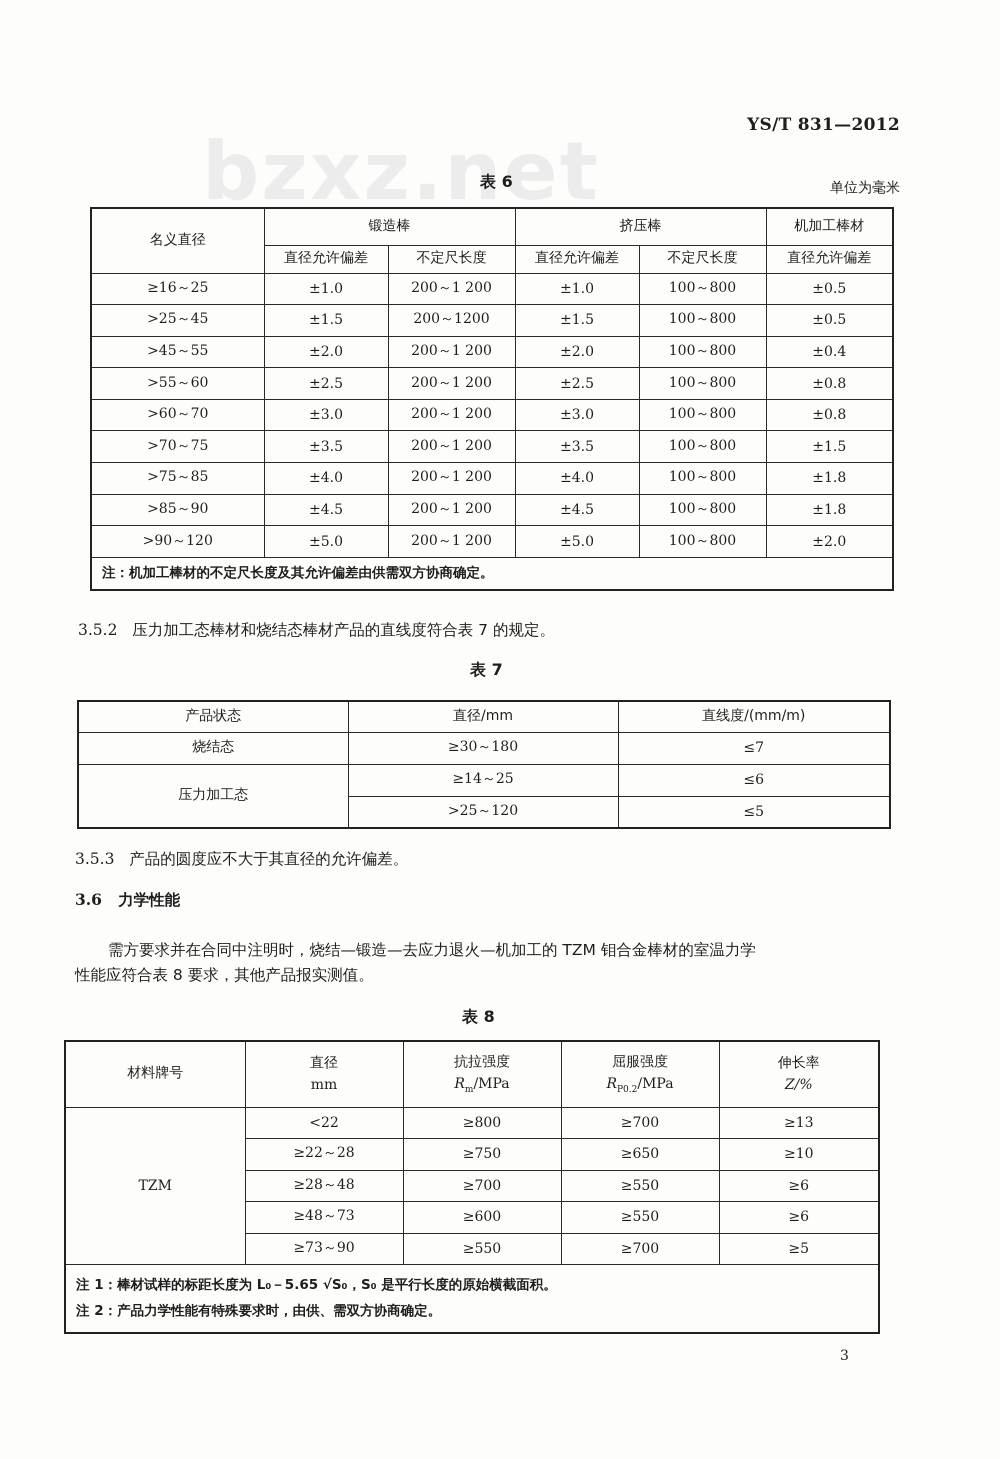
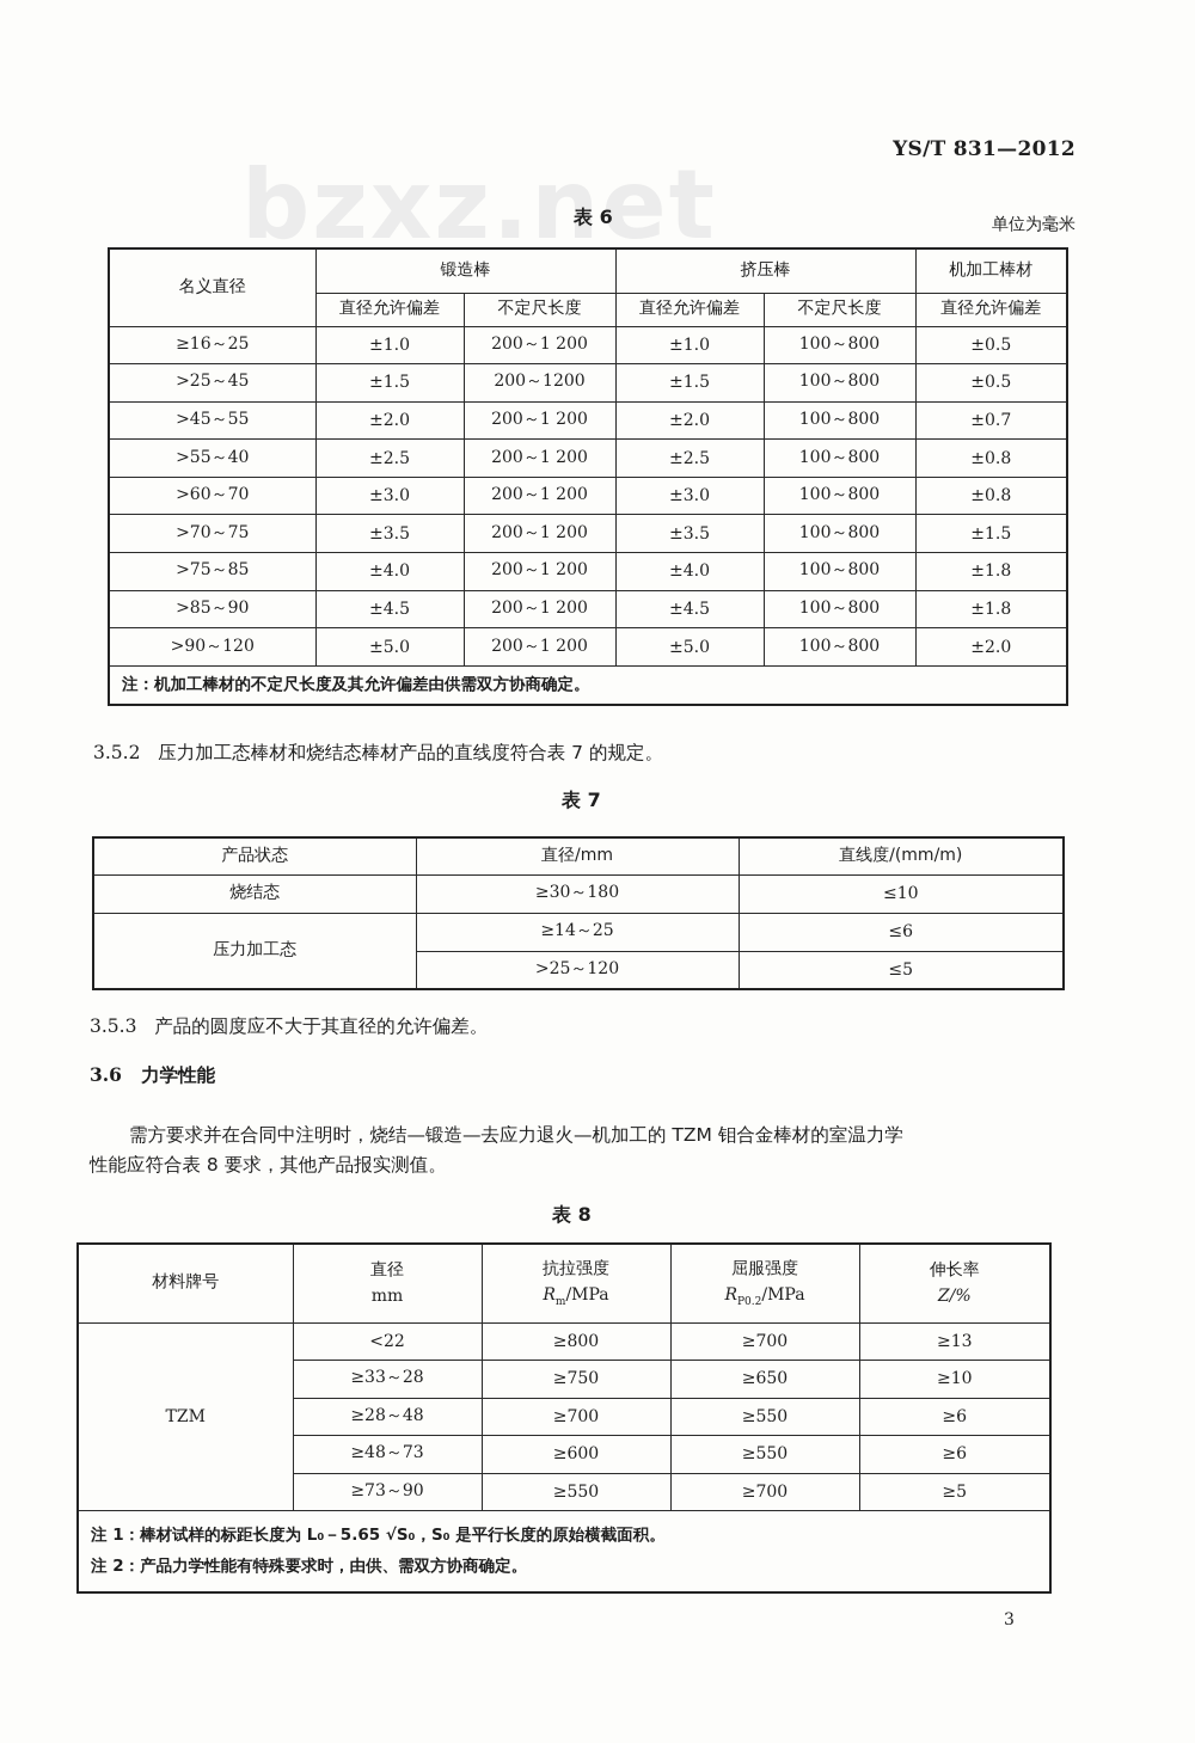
  YS/T 831—2012
  bzxz.net
  表 6
  单位为毫米
  名义直径	锻造棒	挤压棒	机加工棒材
  直径允许偏差	不定尺长度	直径允许偏差	不定尺长度	直径允许偏差
  ≥16～25	±1.0	200～1 200	±1.0	100～800	±0.5
  >25～45	±1.5	200～1200	±1.5	100～800	±0.5
- >45～55	±2.0	200～1 200	±2.0	100～800	±0.4
+ >45～55	±2.0	200～1 200	±2.0	100～800	±0.7
- >55～60	±2.5	200～1 200	±2.5	100～800	±0.8
+ >55～40	±2.5	200～1 200	±2.5	100～800	±0.8
  >60～70	±3.0	200～1 200	±3.0	100～800	±0.8
  >70～75	±3.5	200～1 200	±3.5	100～800	±1.5
  >75～85	±4.0	200～1 200	±4.0	100～800	±1.8
  >85～90	±4.5	200～1 200	±4.5	100～800	±1.8
  >90～120	±5.0	200～1 200	±5.0	100～800	±2.0
  注：机加工棒材的不定尺长度及其允许偏差由供需双方协商确定。
  3.5.2 压力加工态棒材和烧结态棒材产品的直线度符合表 7 的规定。
  表 7
  产品状态	直径/mm	直线度/(mm/m)
- 烧结态	≥30～180	≤7
+ 烧结态	≥30～180	≤10
  压力加工态	≥14～25	≤6
  >25～120	≤5
  3.5.3 产品的圆度应不大于其直径的允许偏差。
  3.6 力学性能
  需方要求并在合同中注明时，烧结—锻造—去应力退火—机加工的 TZM 钼合金棒材的室温力学
  性能应符合表 8 要求，其他产品报实测值。
  表 8
  材料牌号	直径 mm	抗拉强度 Rm/MPa	屈服强度 RP0.2/MPa	伸长率 Z/%
  TZM	<22	≥800	≥700	≥13
- ≥22～28	≥750	≥650	≥10
+ ≥33～28	≥750	≥650	≥10
  ≥28～48	≥700	≥550	≥6
  ≥48～73	≥600	≥550	≥6
  ≥73～90	≥550	≥700	≥5
  注 1：棒材试样的标距长度为 L₀－5.65 √S₀，S₀ 是平行长度的原始横截面积。 注 2：产品力学性能有特殊要求时，由供、需双方协商确定。
  3
